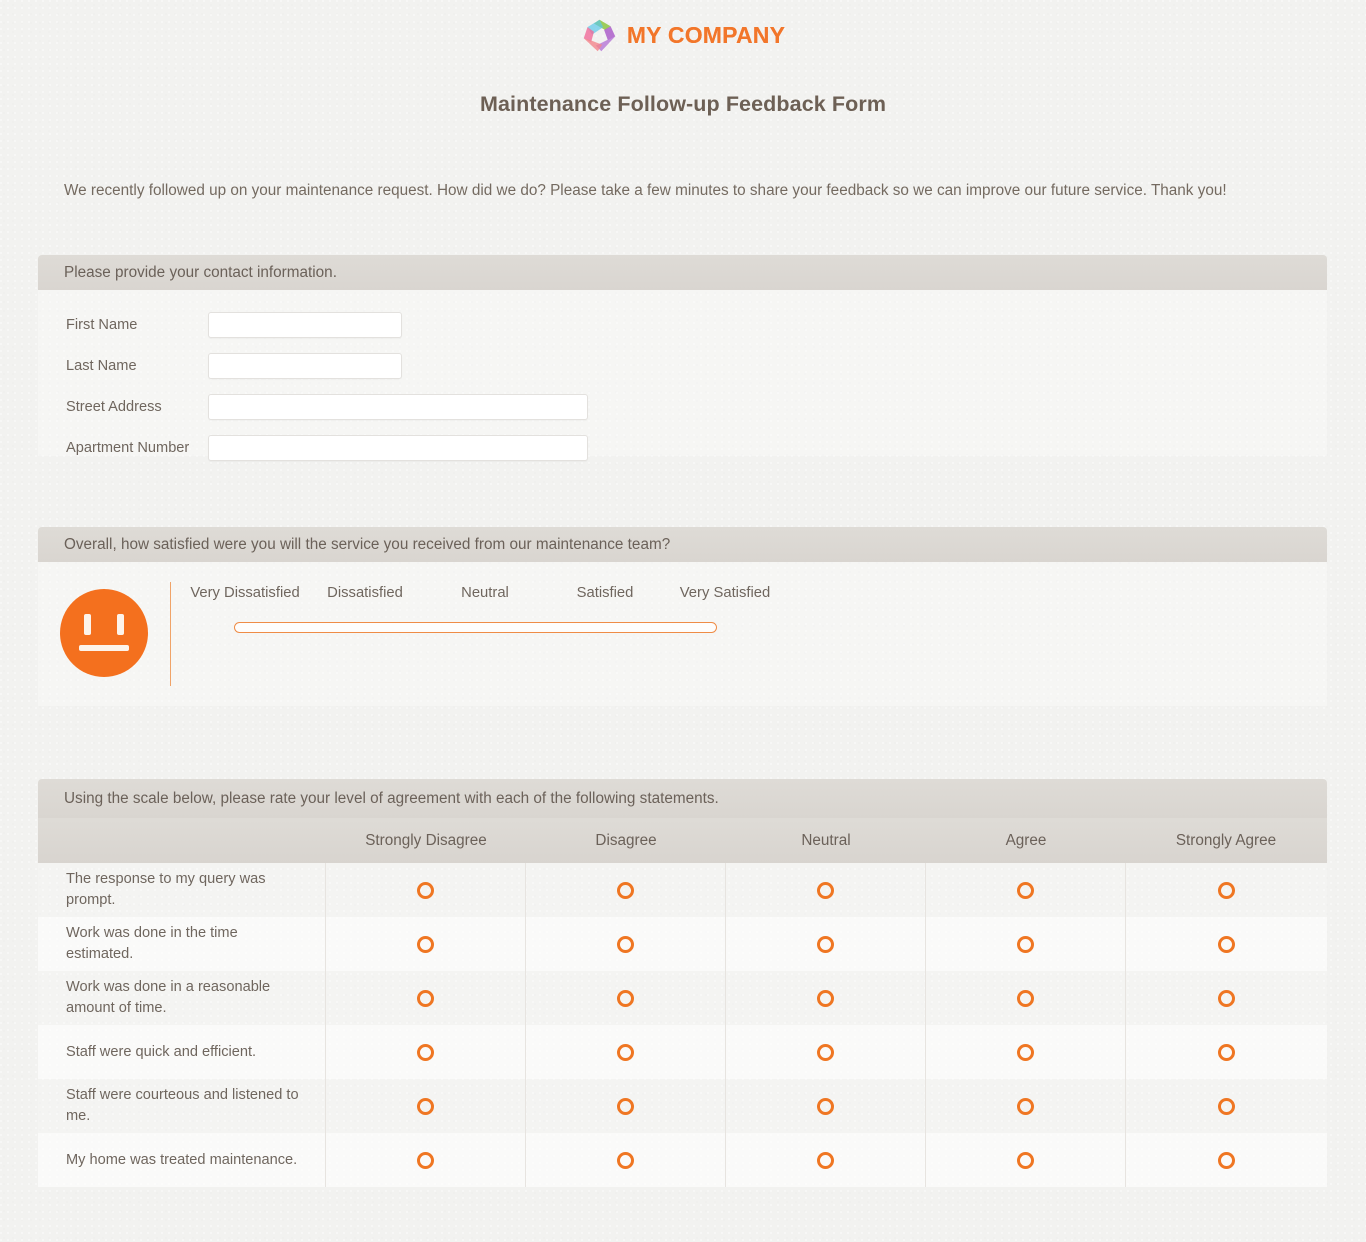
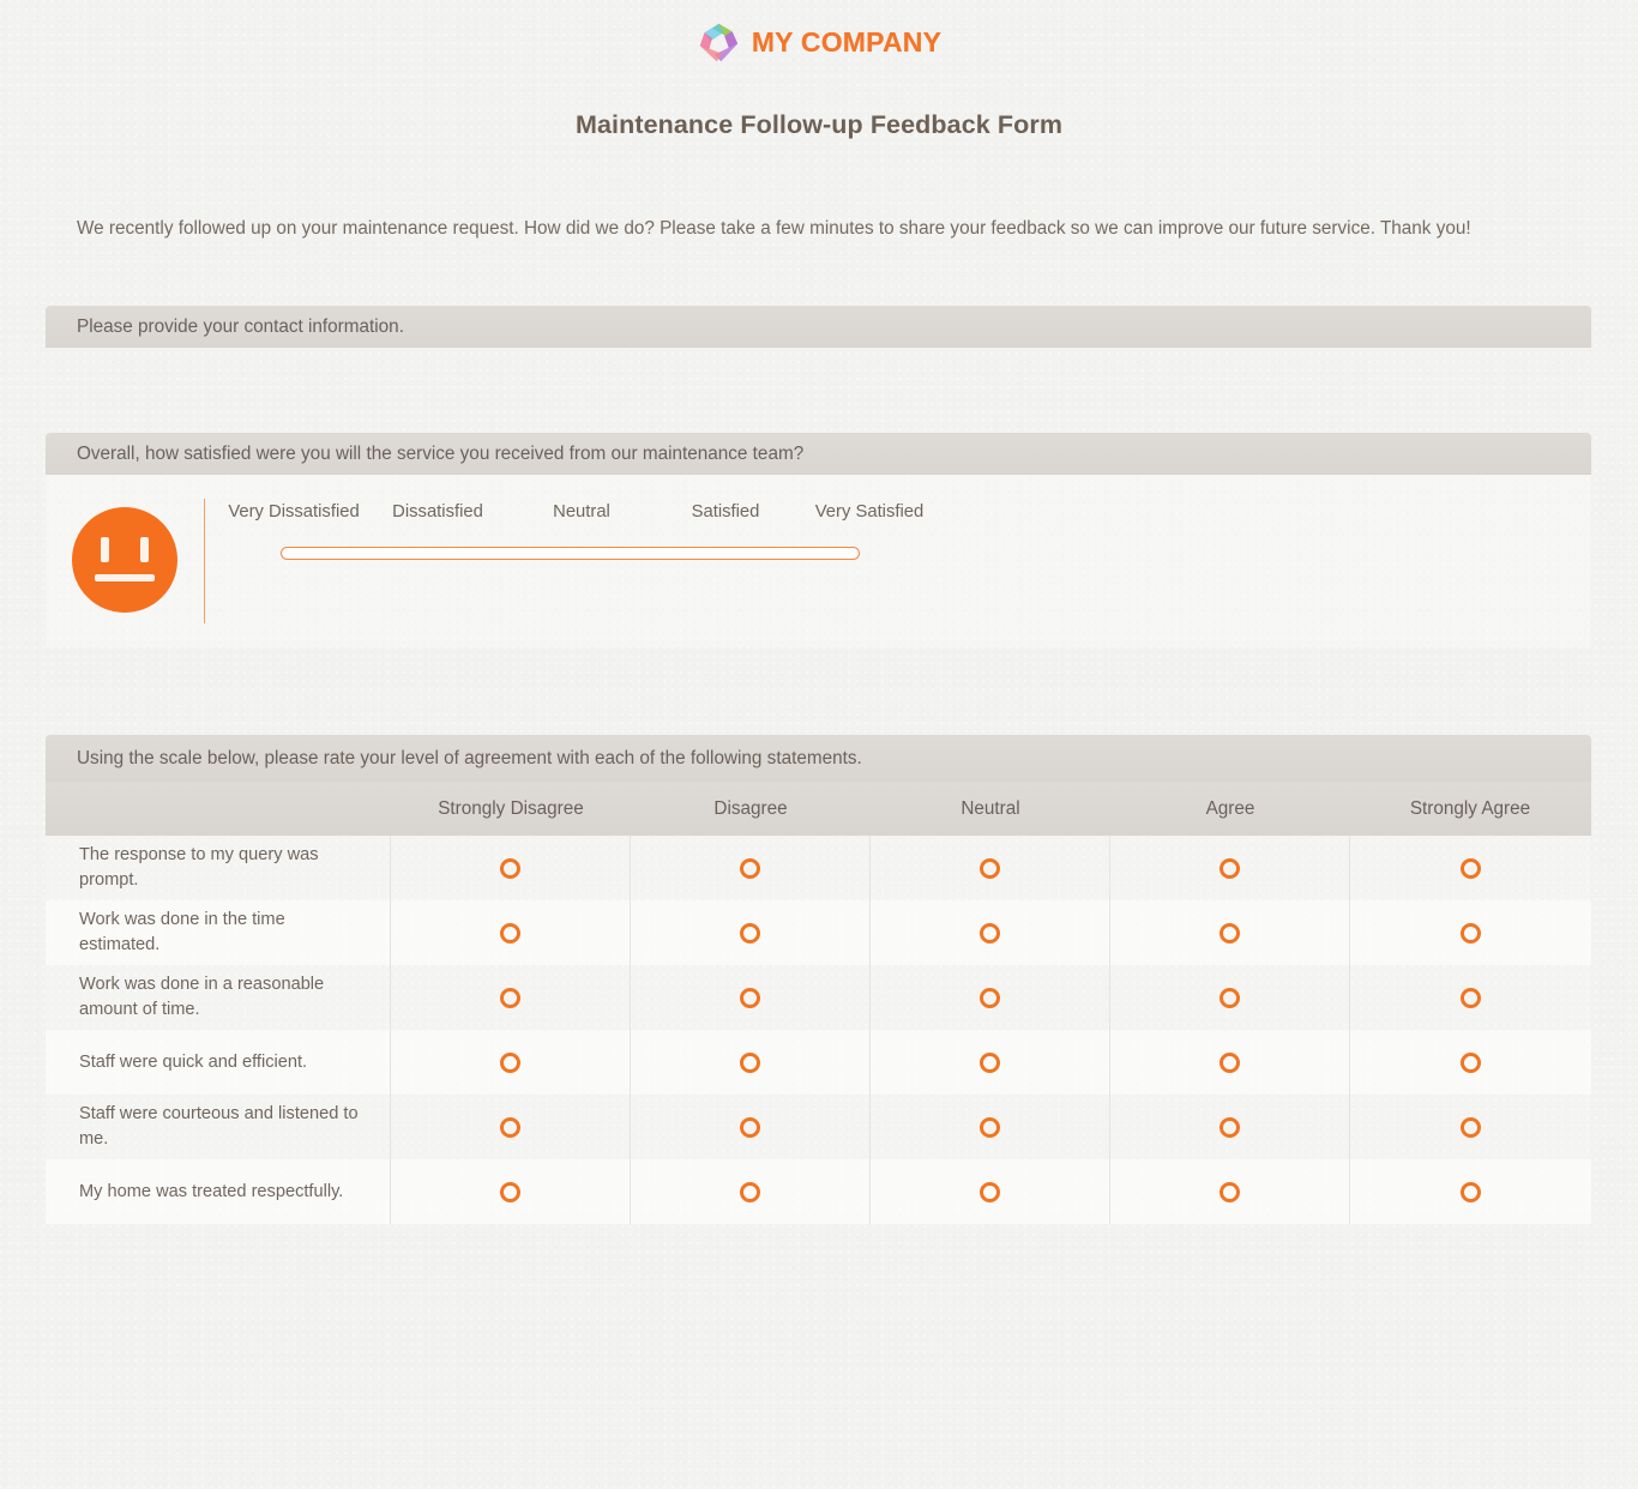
  MY COMPANY
  Maintenance Follow-up Feedback Form
  We recently followed up on your maintenance request. How did we do? Please take a few minutes to share your feedback so we can improve our future service. Thank you!
  Please provide your contact information.
- First Name
- Last Name
- Street Address
- Apartment Number
  Overall, how satisfied were you will the service you received from our maintenance team?
  Very Dissatisfied
  Dissatisfied
  Neutral
  Satisfied
  Very Satisfied
  Using the scale below, please rate your level of agreement with each of the following statements.
  Strongly Disagree
  Disagree
  Neutral
  Agree
  Strongly Agree
  The response to my query was prompt.
  Work was done in the time estimated.
  Work was done in a reasonable amount of time.
  Staff were quick and efficient.
  Staff were courteous and listened to me.
- My home was treated maintenance.
+ My home was treated respectfully.
